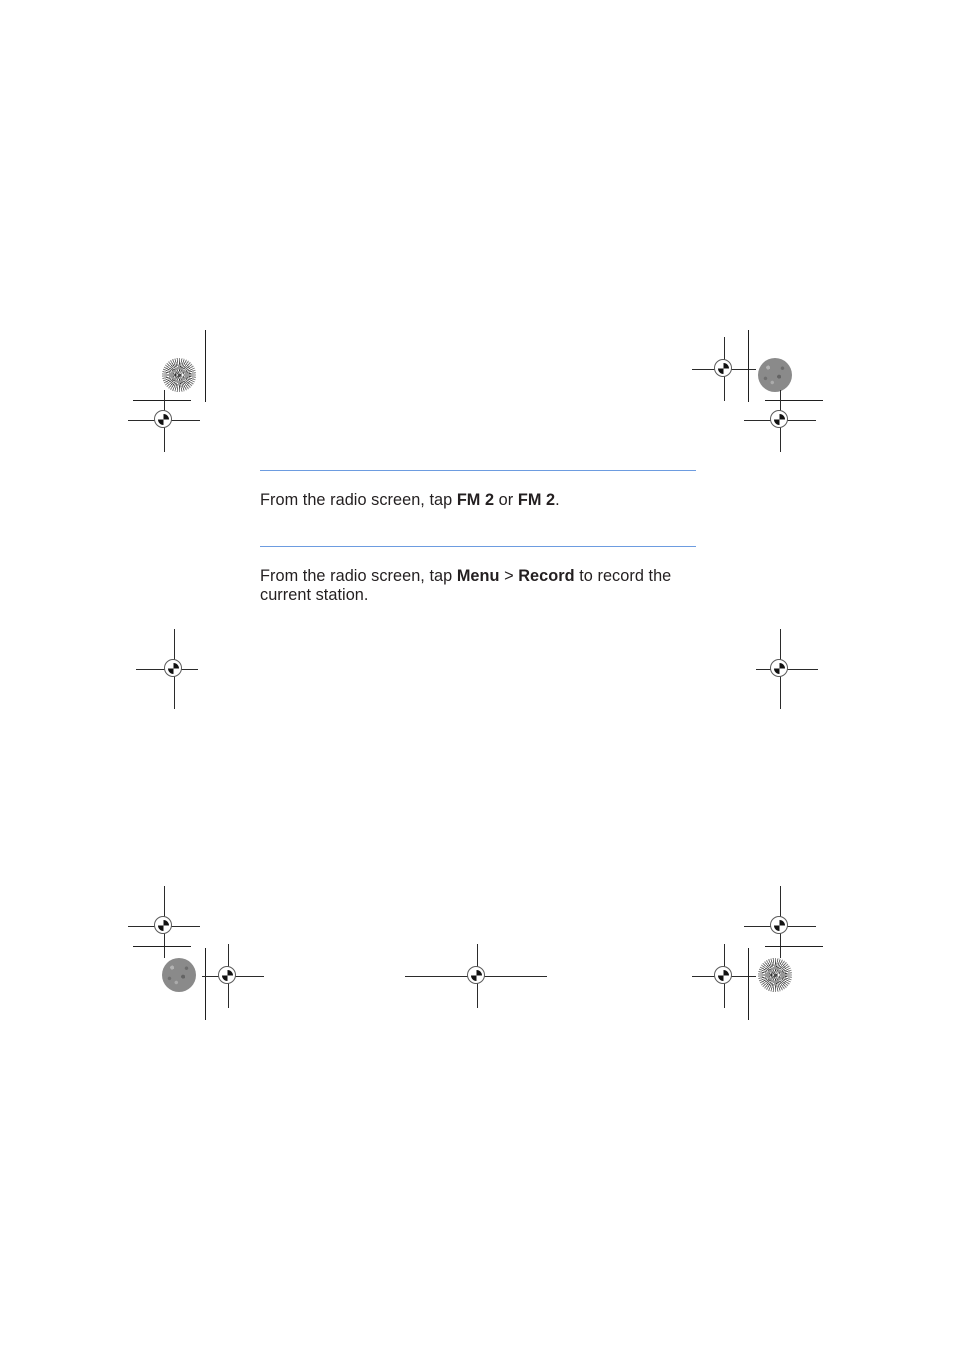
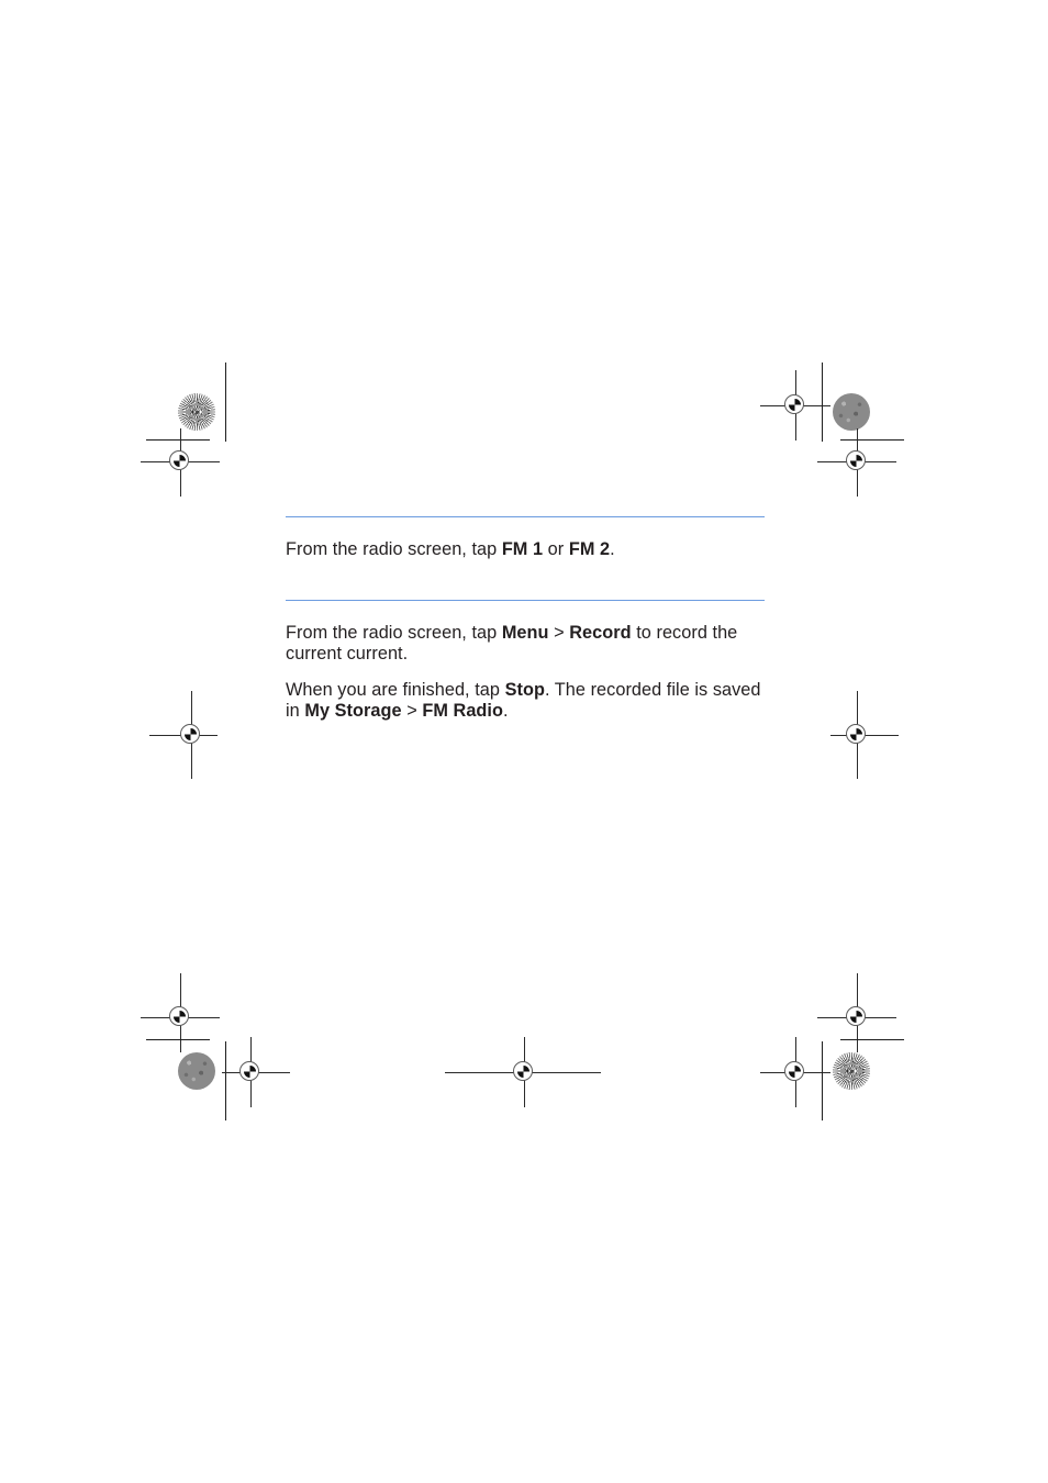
- From the radio screen, tap FM 2 or FM 2.
+ From the radio screen, tap FM 1 or FM 2.
- From the radio screen, tap Menu > Record to record the current station.
+ From the radio screen, tap Menu > Record to record the current current.
+ When you are finished, tap Stop. The recorded file is saved in My Storage > FM Radio.
